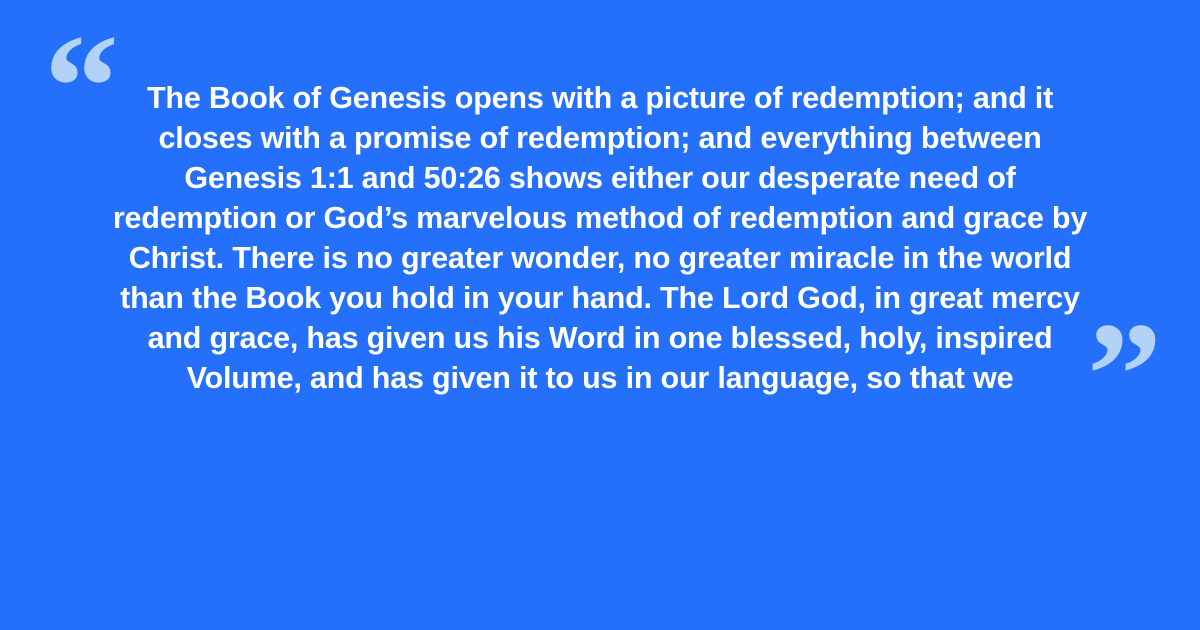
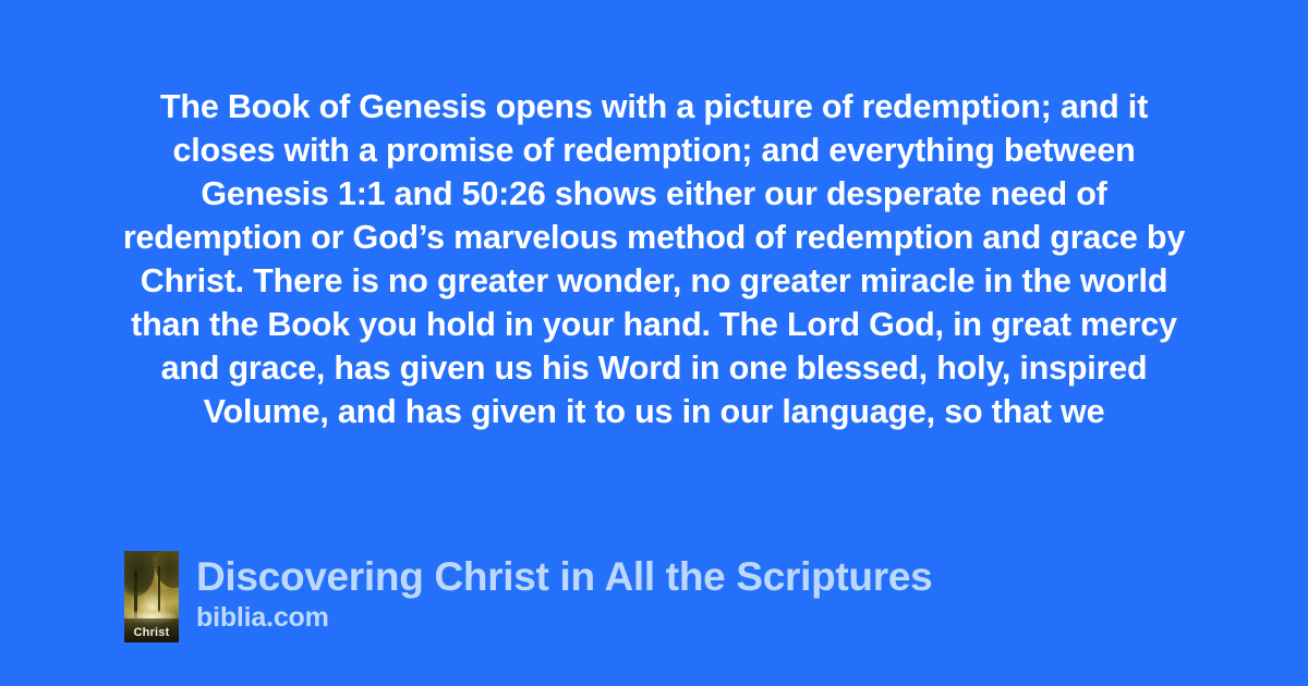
- “
- ”
  The Book of Genesis opens with a picture of redemption; and it closes with a promise of redemption; and everything between Genesis 1:1 and 50:26 shows either our desperate need of redemption or God’s marvelous method of redemption and grace by Christ. There is no greater wonder, no greater miracle in the world than the Book you hold in your hand. The Lord God, in great mercy and grace, has given us his Word in one blessed, holy, inspired Volume, and has given it to us in our language, so that we
+ Christ
+ Discovering Christ in All the Scriptures
+ biblia.com
